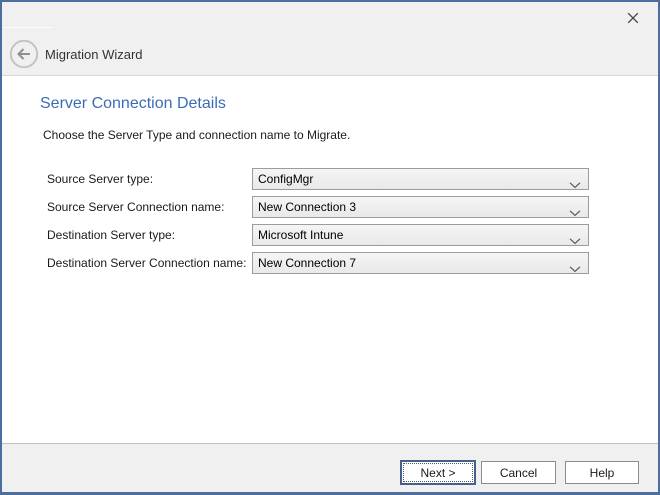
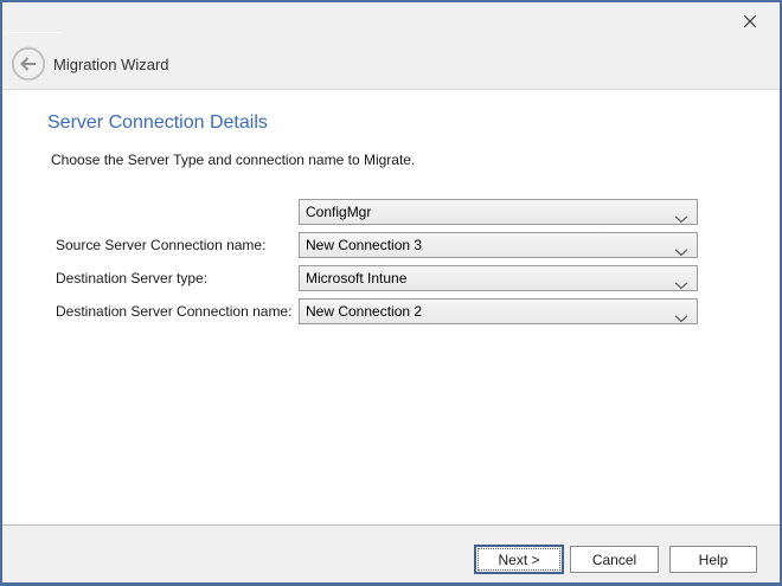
  Migration Wizard
  Server Connection Details
  Choose the Server Type and connection name to Migrate.
- Source Server type:
  ConfigMgr
  Source Server Connection name:
  New Connection 3
  Destination Server type:
  Microsoft Intune
  Destination Server Connection name:
- New Connection 7
+ New Connection 2
  Next >
  Cancel
  Help
